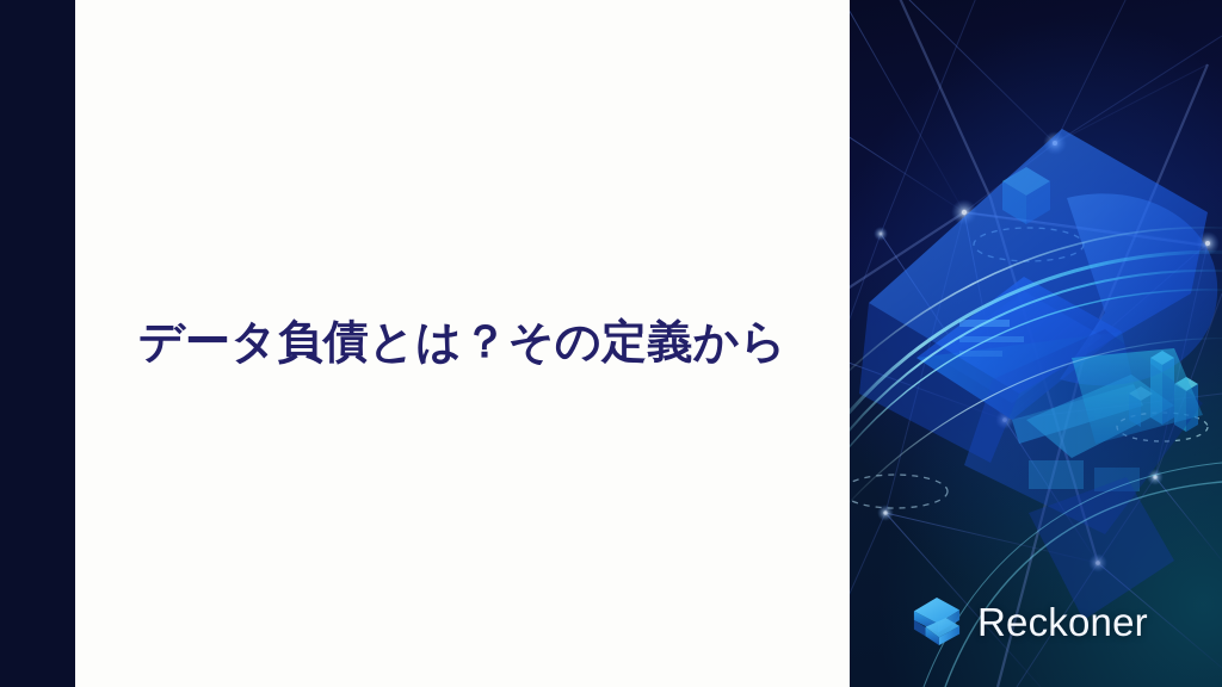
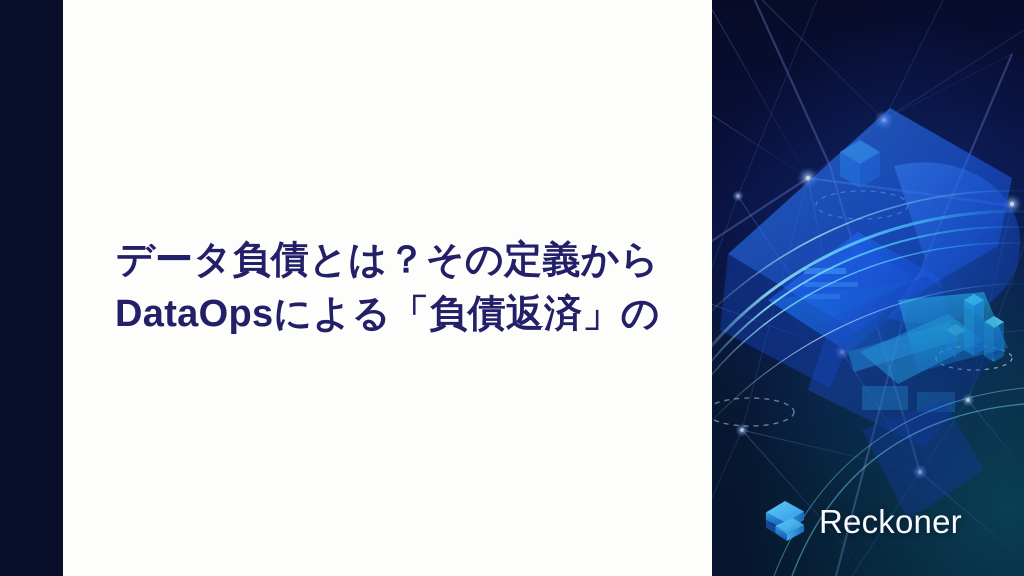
  データ負債とは？その定義から
+ DataOpsによる「負債返済」の
  Reckoner
